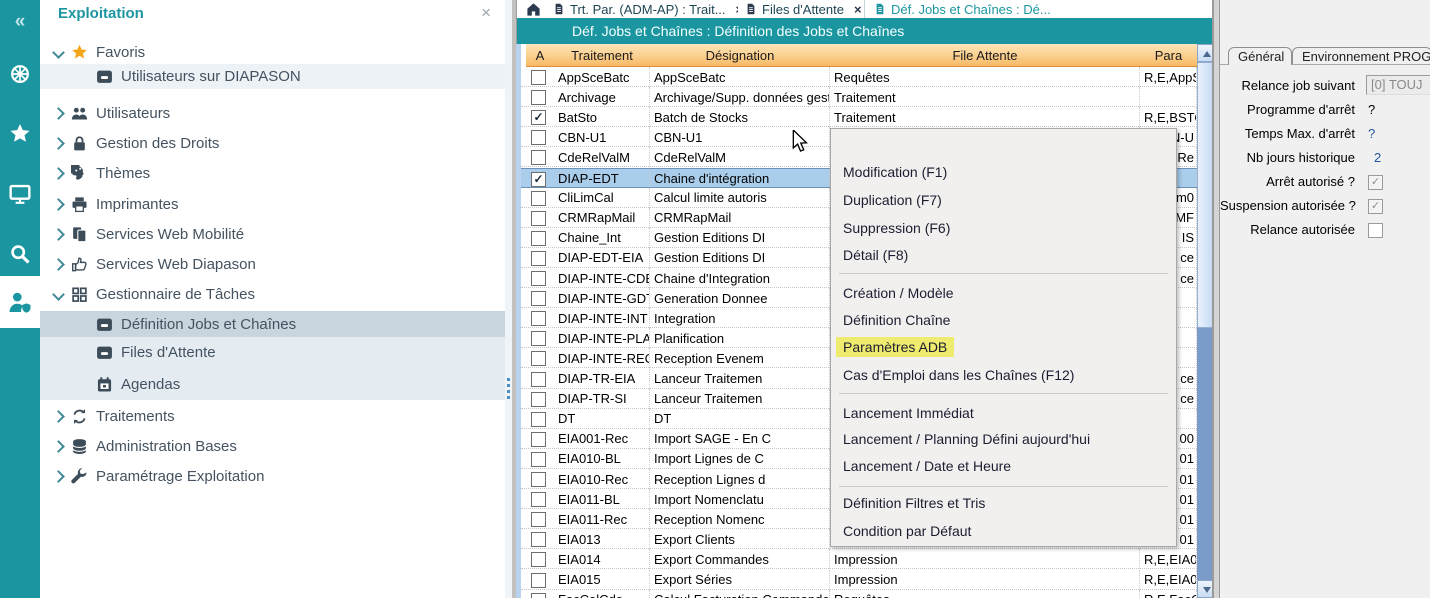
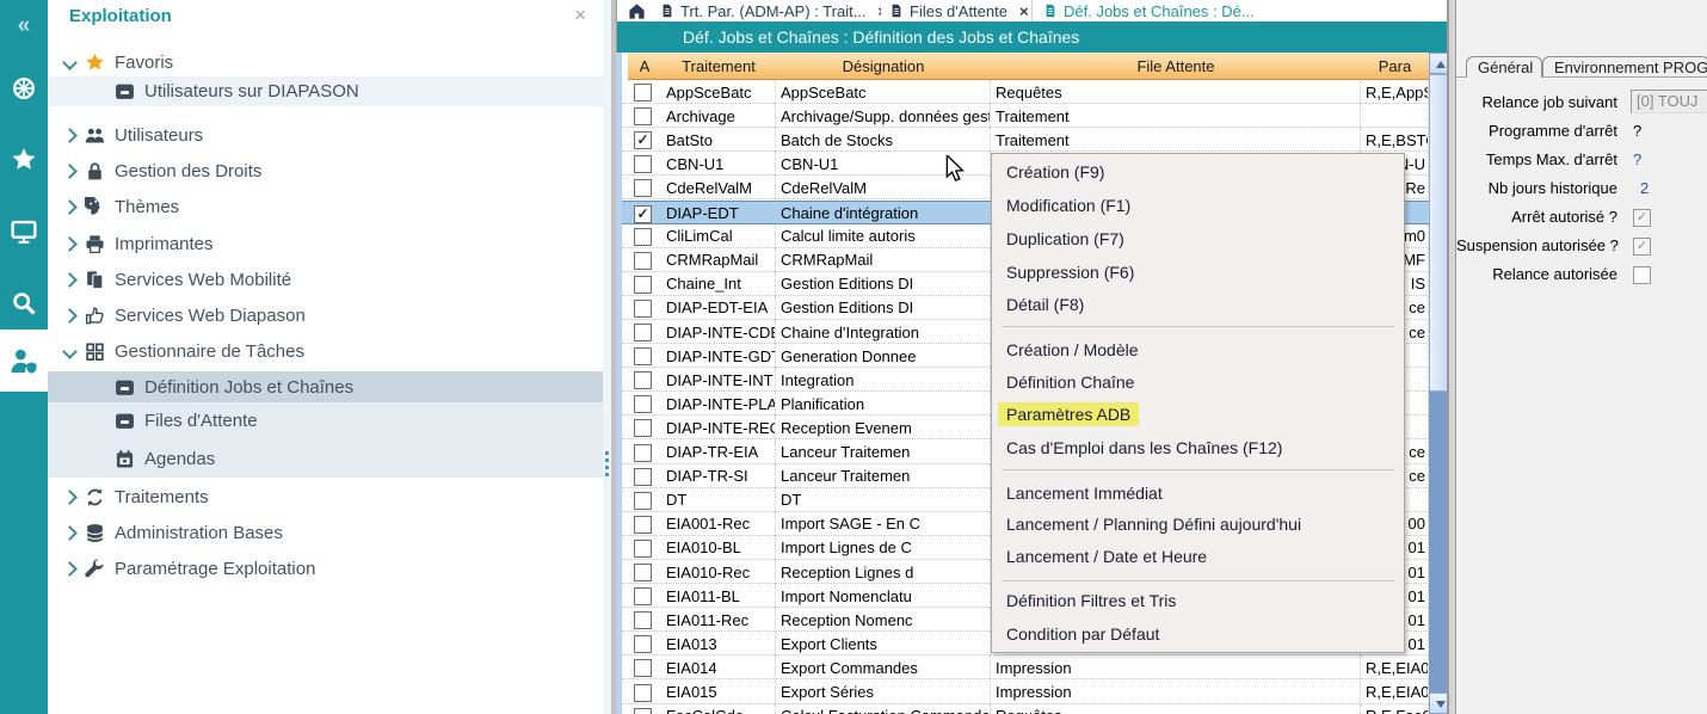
  «
  Exploitation
  ×
  Favoris
  Utilisateurs sur DIAPASON
  Utilisateurs
  Gestion des Droits
  Thèmes
  Imprimantes
  Services Web Mobilité
  Services Web Diapason
  Gestionnaire de Tâches
  Définition Jobs et Chaînes
  Files d'Attente
  Agendas
  Traitements
  Administration Bases
  Paramétrage Exploitation
  Trt. Par. (ADM-AP) : Trait...
  Files d'Attente
  ×
  Déf. Jobs et Chaînes : Dé...
  Déf. Jobs et Chaînes : Définition des Jobs et Chaînes
  A
  Traitement
  Désignation
  File Attente
  Para
  AppSceBatc
  AppSceBatc
  Requêtes
  R,E,App
  Archivage
  Archivage/Supp. données gest
  Traitement
  ✓
  BatSto
  Batch de Stocks
  Traitement
  R,E,BST
  CBN-U1
  CBN-U1
  CdeRelValM
  CdeRelValM
  Re
  ✓
  DIAP-EDT
  Chaine d'intégration
  CliLimCal
  Calcul limite autoris
  m0
  CRMRapMail
  CRMRapMail
  MF
  Chaine_Int
  Gestion Editions DI
  IS
  DIAP-EDT-EIA
  Gestion Editions DI
  ce
  DIAP-INTE-CDE
  Chaine d'Integration
  ce
  DIAP-INTE-GD
  Generation Donnee
  DIAP-INTE-INT
  Integration
  DIAP-INTE-PLA
  Planification
  DIAP-INTE-REC
  Reception Evenem
  DIAP-TR-EIA
  Lanceur Traitemen
  ce
  DIAP-TR-SI
  Lanceur Traitemen
  ce
  DT
  DT
  EIA001-Rec
  Import SAGE - En C
  00
  EIA010-BL
  Import Lignes de C
  01
  EIA010-Rec
  Reception Lignes d
  01
  EIA011-BL
  Import Nomenclatu
  01
  EIA011-Rec
  Reception Nomenc
  01
  EIA013
  Export Clients
  01
  EIA014
  Export Commandes
  Impression
  R,E,EIA0
  EIA015
  Export Séries
  Impression
  R,E,EIA0
+ Création (F9)
  Modification (F1)
  Duplication (F7)
  Suppression (F6)
  Détail (F8)
  Création / Modèle
  Définition Chaîne
  Paramètres ADB
  Cas d'Emploi dans les Chaînes (F12)
  Lancement Immédiat
  Lancement / Planning Défini aujourd'hui
  Lancement / Date et Heure
  Définition Filtres et Tris
  Condition par Défaut
  Général
  Environnement PROG
  Relance job suivant
  [0] TOUJ
  Programme d'arrêt
  ?
  Temps Max. d'arrêt
  ?
  Nb jours historique
  2
  Arrêt autorisé ?
  ✓
  Suspension autorisée ?
  ✓
  Relance autorisée
